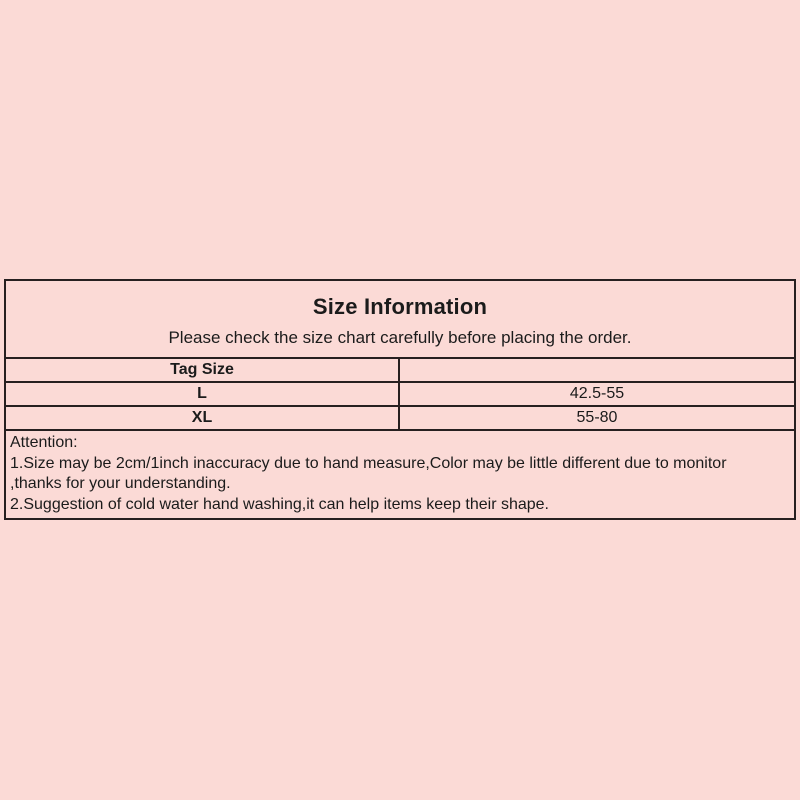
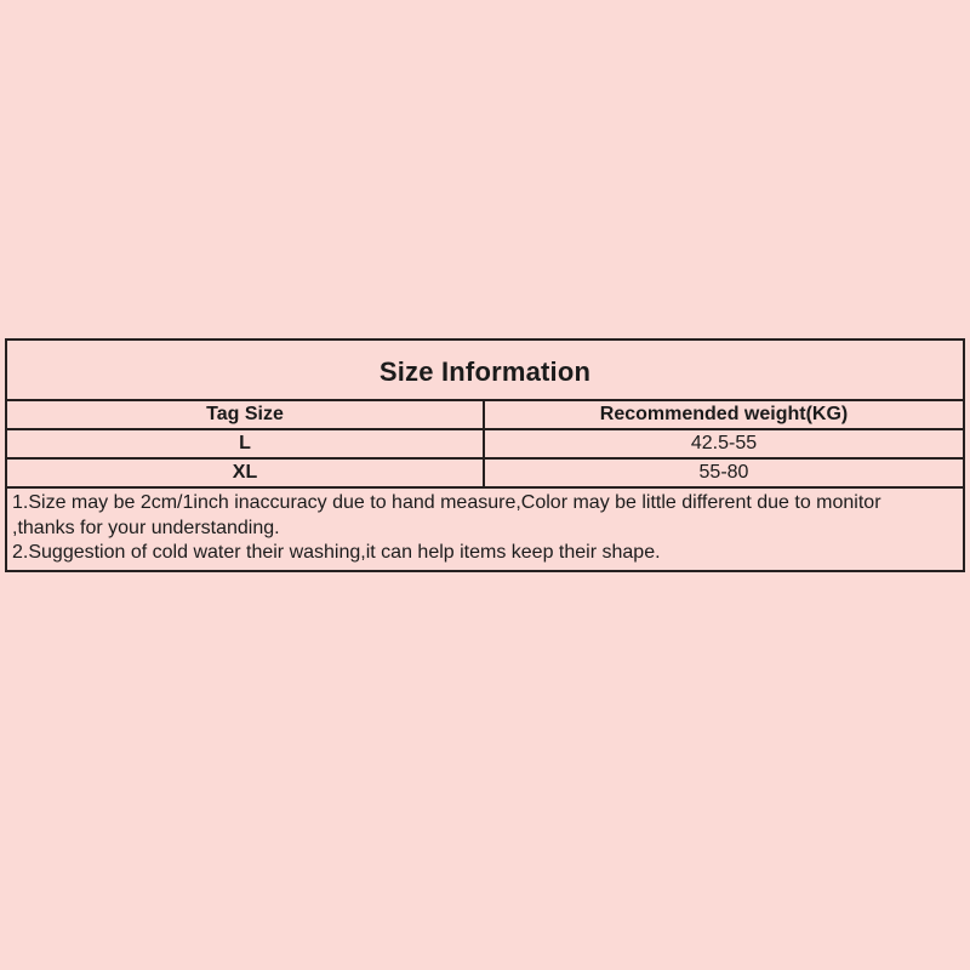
  Size Information
- Please check the size chart carefully before placing the order.
  Tag Size
+ Recommended weight(KG)
  L
  42.5-55
  XL
  55-80
- Attention:
  1.Size may be 2cm/1inch inaccuracy due to hand measure,Color may be little different due to monitor
  ,thanks for your understanding.
- 2.Suggestion of cold water hand washing,it can help items keep their shape.
+ 2.Suggestion of cold water their washing,it can help items keep their shape.
